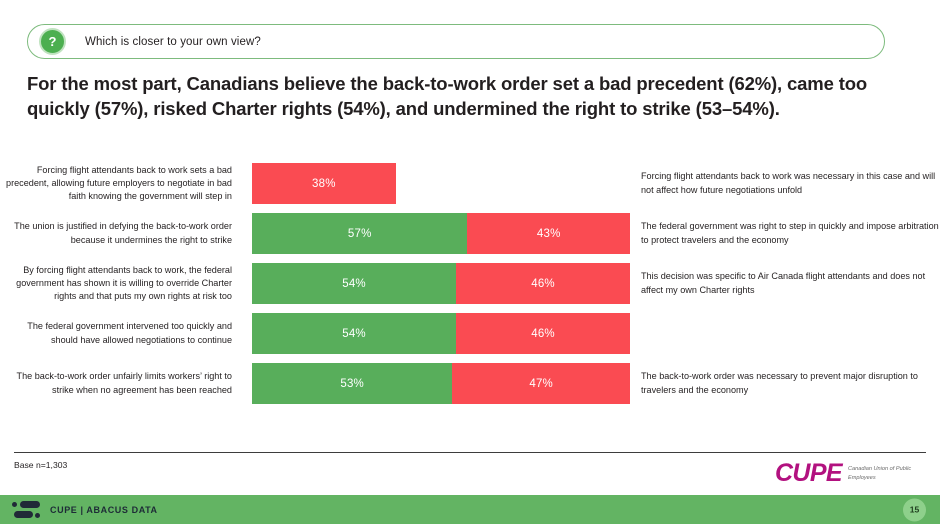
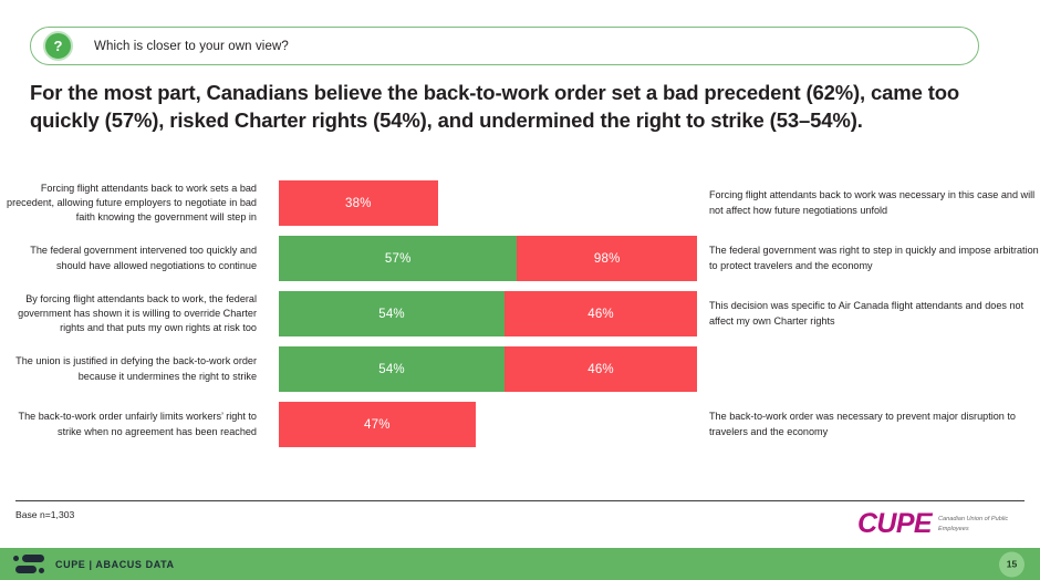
  ?
  Which is closer to your own view?
  For the most part, Canadians believe the back-to-work order set a bad precedent (62%), came too quickly (57%), risked Charter rights (54%), and undermined the right to strike (53–54%).
  Forcing flight attendants back to work sets a bad precedent, allowing future employers to negotiate in bad faith knowing the government will step in
  38%
  Forcing flight attendants back to work was necessary in this case and will not affect how future negotiations unfold
- The union is justified in defying the back-to-work order because it undermines the right to strike
+ The federal government intervened too quickly and should have allowed negotiations to continue
  57%
- 43%
+ 98%
  The federal government was right to step in quickly and impose arbitration to protect travelers and the economy
  By forcing flight attendants back to work, the federal government has shown it is willing to override Charter rights and that puts my own rights at risk too
  54%
  46%
  This decision was specific to Air Canada flight attendants and does not affect my own Charter rights
- The federal government intervened too quickly and should have allowed negotiations to continue
+ The union is justified in defying the back-to-work order because it undermines the right to strike
  54%
  46%
  The back-to-work order unfairly limits workers’ right to strike when no agreement has been reached
- 53%
  47%
  The back-to-work order was necessary to prevent major disruption to travelers and the economy
  Base n=1,303
  CUPE
  CUPE | ABACUS DATA
  15
